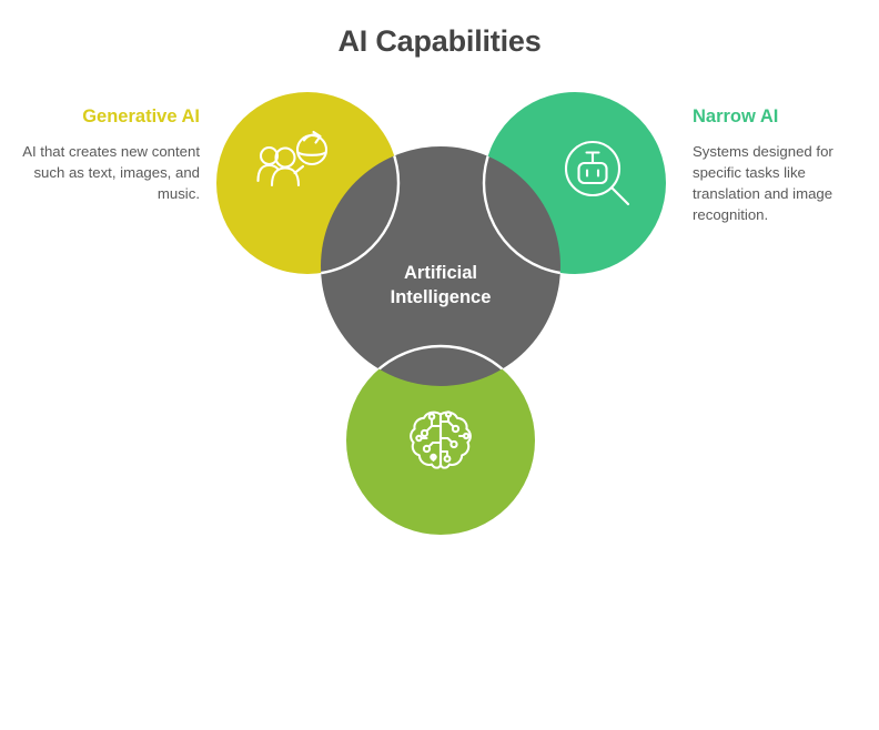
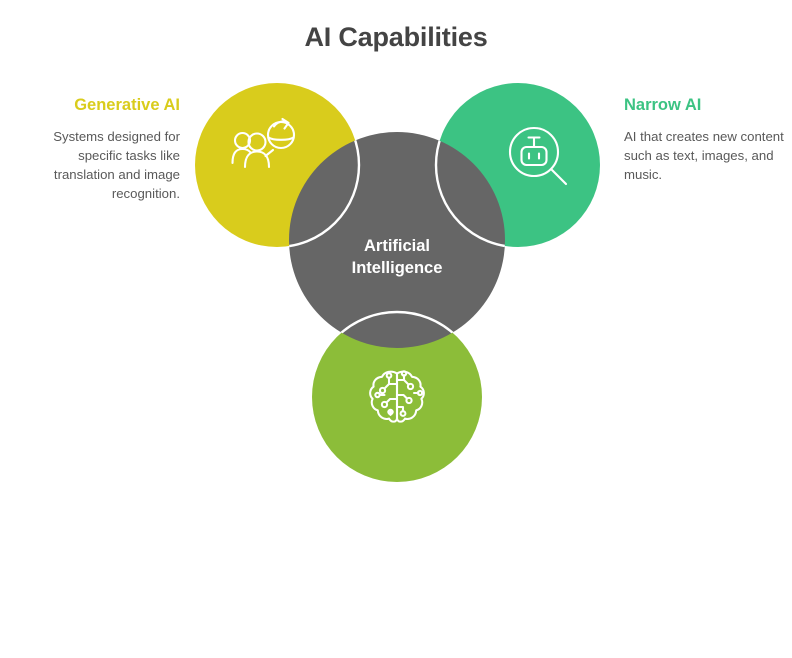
  AI Capabilities
  Artificial
  Intelligence
  Generative AI
- AI that creates new content such as text, images, and music.
+ Systems designed for specific tasks like translation and image recognition.
  Narrow AI
- Systems designed for specific tasks like translation and image recognition.
+ AI that creates new content such as text, images, and music.
